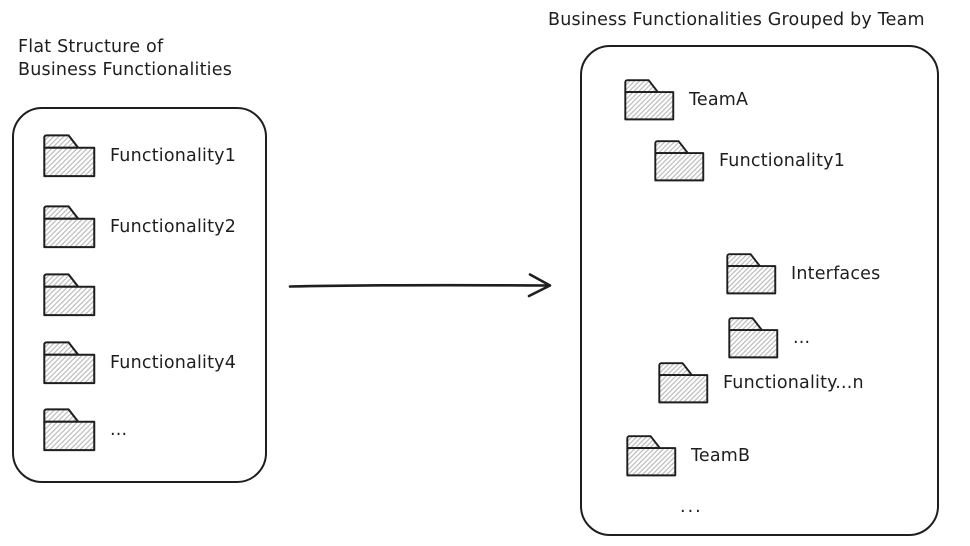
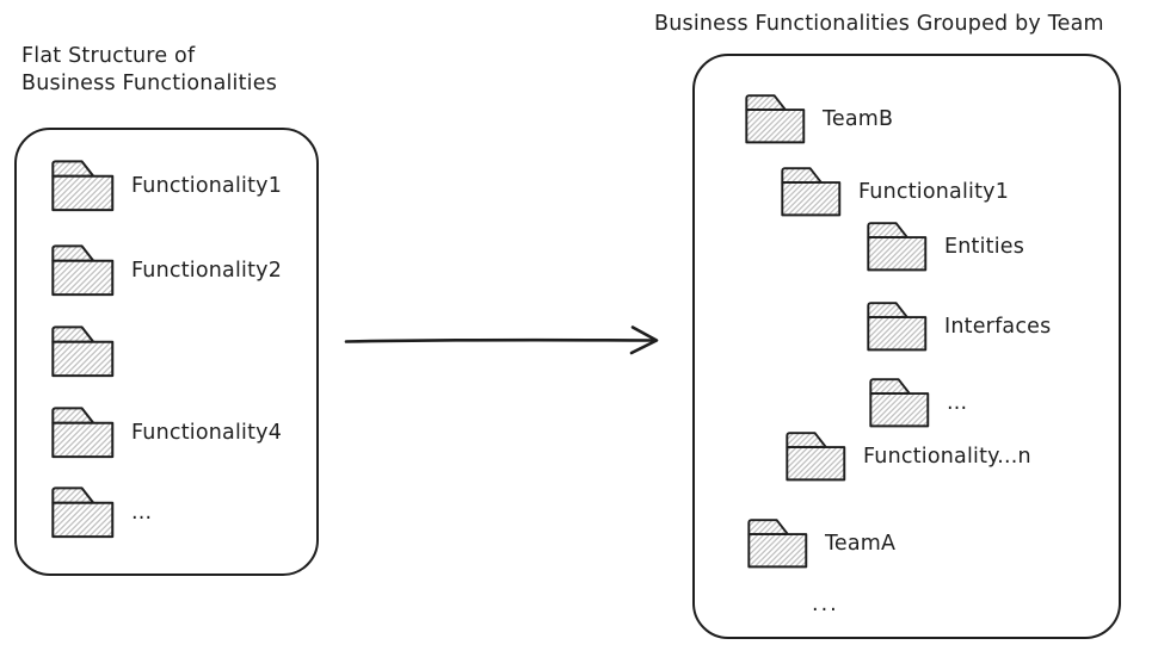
  Flat Structure of
  Business Functionalities
  Business Functionalities Grouped by Team
  Functionality1
  Functionality2
  Functionality4
  ...
- TeamA
+ TeamB
  Functionality1
+ Entities
  Interfaces
  ...
  Functionality...n
- TeamB
+ TeamA
  ...
